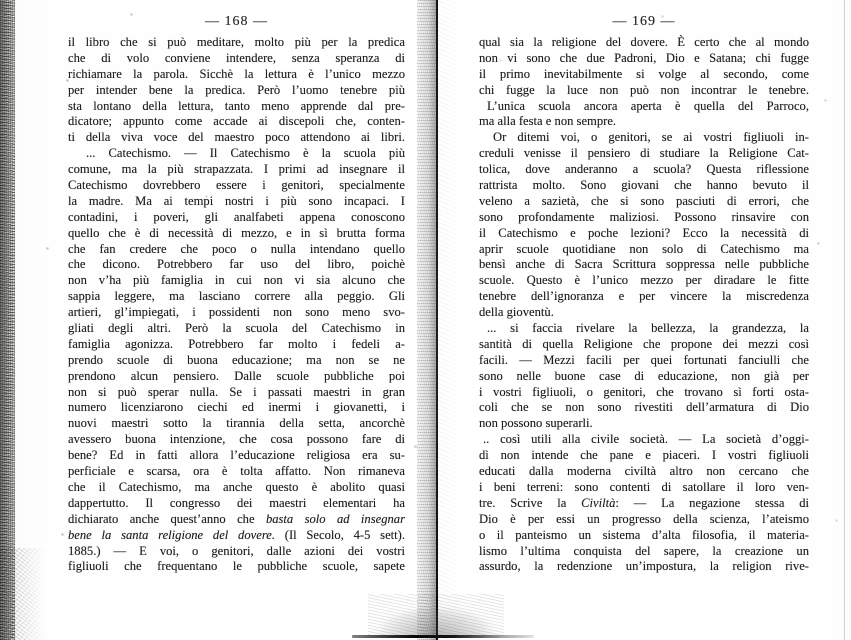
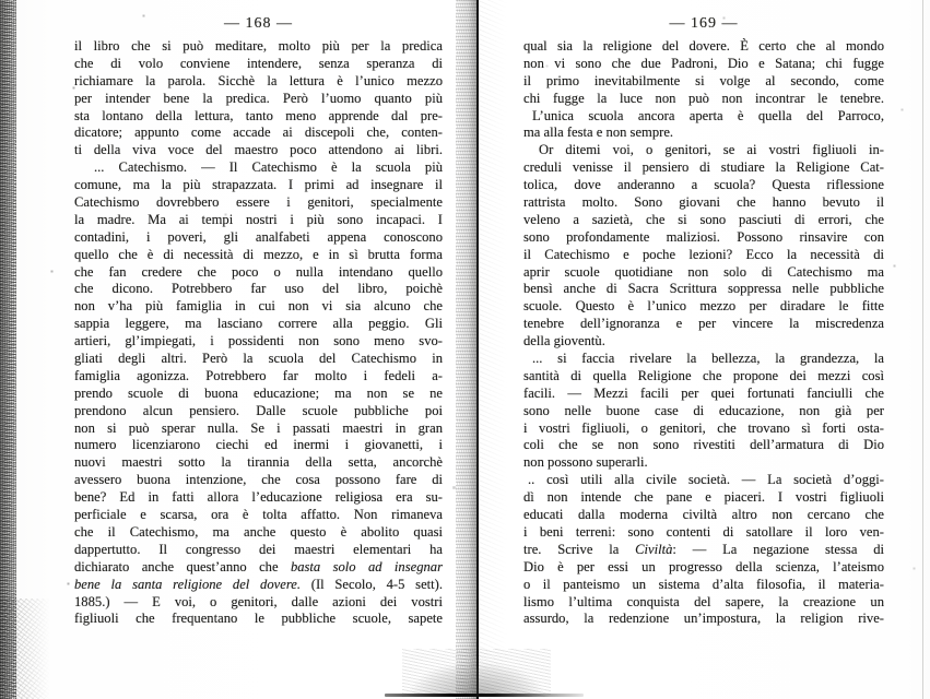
  — 168 —
  il libro che si può meditare, molto più per la predica
  che di volo conviene intendere, senza speranza di
  richiamare la parola. Sicchè la lettura è l’unico mezzo
- per intender bene la predica. Però l’uomo tenebre più
+ per intender bene la predica. Però l’uomo quanto più
  sta lontano della lettura, tanto meno apprende dal pre-
  dicatore; appunto come accade ai discepoli che, conten-
  ti della viva voce del maestro poco attendono ai libri.
  ... Catechismo. — Il Catechismo è la scuola più
  comune, ma la più strapazzata. I primi ad insegnare il
  Catechismo dovrebbero essere i genitori, specialmente
  la madre. Ma ai tempi nostri i più sono incapaci. I
  contadini, i poveri, gli analfabeti appena conoscono
  quello che è di necessità di mezzo, e in sì brutta forma
  che fan credere che poco o nulla intendano quello
  che dicono. Potrebbero far uso del libro, poichè
  non v’ha più famiglia in cui non vi sia alcuno che
  sappia leggere, ma lasciano correre alla peggio. Gli
  artieri, gl’impiegati, i possidenti non sono meno svo-
  gliati degli altri. Però la scuola del Catechismo in
  famiglia agonizza. Potrebbero far molto i fedeli a-
  prendo scuole di buona educazione; ma non se ne
  prendono alcun pensiero. Dalle scuole pubbliche poi
  non si può sperar nulla. Se i passati maestri in gran
  numero licenziarono ciechi ed inermi i giovanetti, i
  nuovi maestri sotto la tirannia della setta, ancorchè
  avessero buona intenzione, che cosa possono fare di
  bene? Ed in fatti allora l’educazione religiosa era su-
  perficiale e scarsa, ora è tolta affatto. Non rimaneva
  che il Catechismo, ma anche questo è abolito quasi
  dappertutto. Il congresso dei maestri elementari ha
  dichiarato anche quest’anno che basta solo ad insegnar
  bene la santa religione del dovere. (Il Secolo, 4-5 sett).
  1885.) — E voi, o genitori, dalle azioni dei vostri
  figliuoli che frequentano le pubbliche scuole, sapete
  — 169 —
  qual sia la religione del dovere. È certo che al mondo
  non vi sono che due Padroni, Dio e Satana; chi fugge
  il primo inevitabilmente si volge al secondo, come
  chi fugge la luce non può non incontrar le tenebre.
  L’unica scuola ancora aperta è quella del Parroco,
  ma alla festa e non sempre.
  Or ditemi voi, o genitori, se ai vostri figliuoli in-
  creduli venisse il pensiero di studiare la Religione Cat-
  tolica, dove anderanno a scuola? Questa riflessione
  rattrista molto. Sono giovani che hanno bevuto il
  veleno a sazietà, che si sono pasciuti di errori, che
  sono profondamente maliziosi. Possono rinsavire con
  il Catechismo e poche lezioni? Ecco la necessità di
  aprir scuole quotidiane non solo di Catechismo ma
  bensì anche di Sacra Scrittura soppressa nelle pubbliche
  scuole. Questo è l’unico mezzo per diradare le fitte
  tenebre dell’ignoranza e per vincere la miscredenza
  della gioventù.
  ... si faccia rivelare la bellezza, la grandezza, la
  santità di quella Religione che propone dei mezzi così
  facili. — Mezzi facili per quei fortunati fanciulli che
  sono nelle buone case di educazione, non già per
  i vostri figliuoli, o genitori, che trovano sì forti osta-
  coli che se non sono rivestiti dell’armatura di Dio
  non possono superarli.
  .. così utili alla civile società. — La società d’oggi-
  dì non intende che pane e piaceri. I vostri figliuoli
  educati dalla moderna civiltà altro non cercano che
  i beni terreni: sono contenti di satollare il loro ven-
  tre. Scrive la Civiltà: — La negazione stessa di
  Dio è per essi un progresso della scienza, l’ateismo
  o il panteismo un sistema d’alta filosofia, il materia-
  lismo l’ultima conquista del sapere, la creazione un
  assurdo, la redenzione un’impostura, la religion rive-
